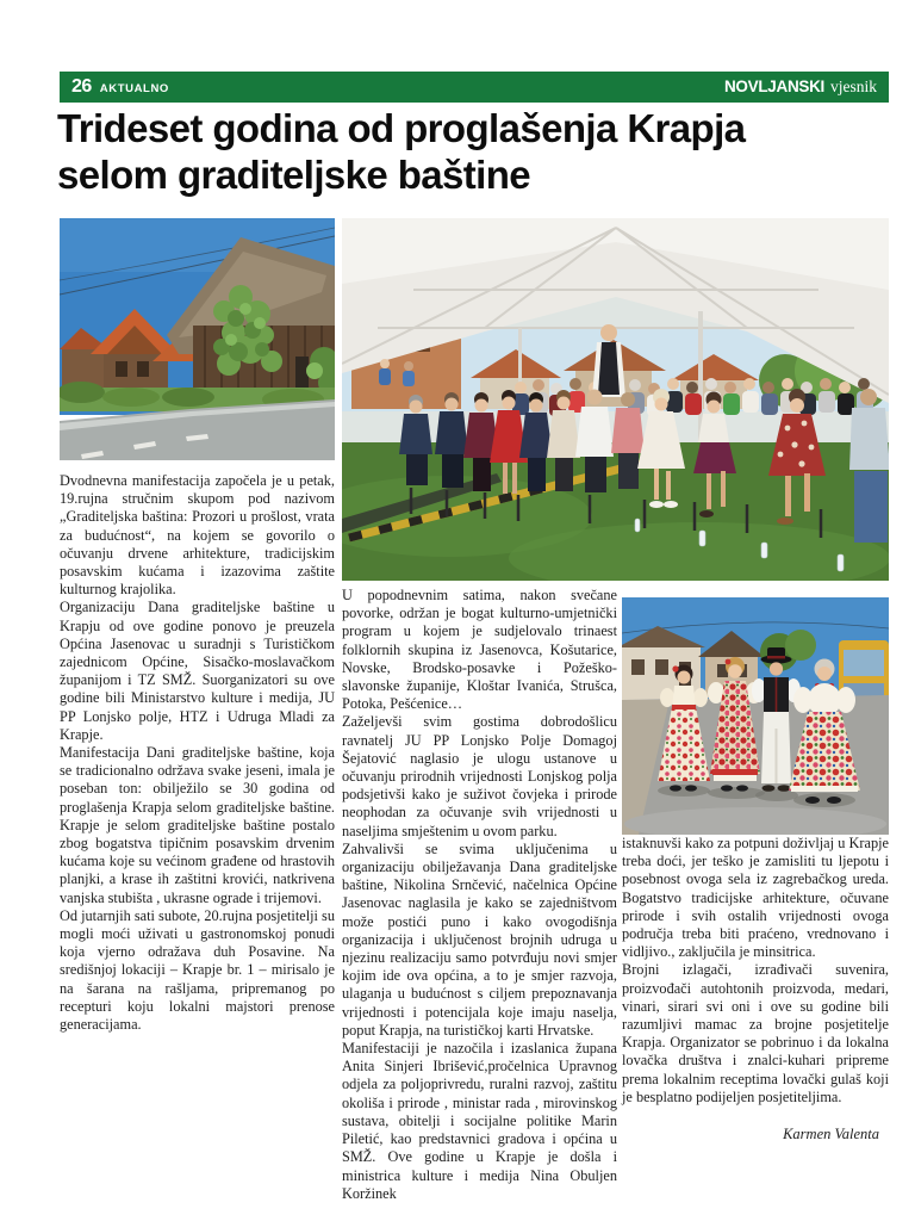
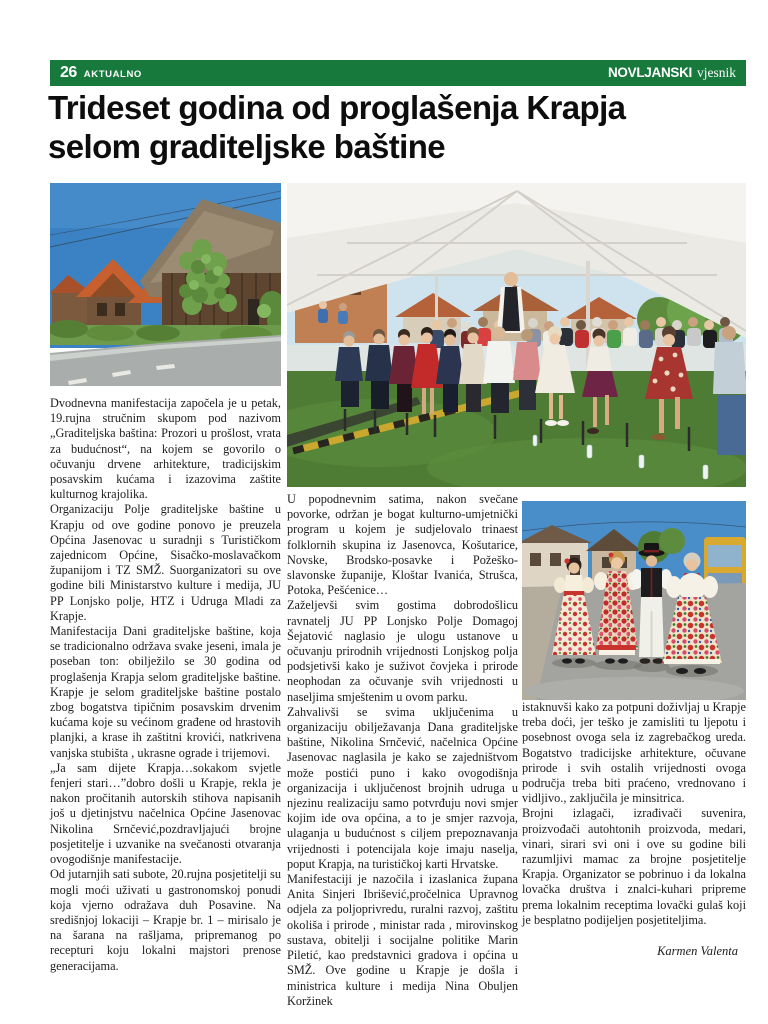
  26
  AKTUALNO
  NOVLJANSKI
  vjesnik
  Trideset godina od proglašenja Krapja
  selom graditeljske baštine
  Dvodnevna manifestacija započela je u petak, 19.rujna stručnim skupom pod nazivom „Graditeljska baština: Prozori u prošlost, vrata za budućnost“, na kojem se govorilo o očuvanju drvene arhitekture, tradicijskim posavskim kućama i izazovima zaštite kulturnog krajolika.
- Organizaciju Dana graditeljske baštine u Krapju od ove godine ponovo je preuzela Općina Jasenovac u suradnji s Turističkom zajednicom Općine, Sisačko-moslavačkom županijom i TZ SMŽ. Suorganizatori su ove godine bili Ministarstvo kulture i medija, JU PP Lonjsko polje, HTZ i Udruga Mladi za Krapje.
+ Organizaciju Polje graditeljske baštine u Krapju od ove godine ponovo je preuzela Općina Jasenovac u suradnji s Turističkom zajednicom Općine, Sisačko-moslavačkom županijom i TZ SMŽ. Suorganizatori su ove godine bili Ministarstvo kulture i medija, JU PP Lonjsko polje, HTZ i Udruga Mladi za Krapje.
  Manifestacija Dani graditeljske baštine, koja se tradicionalno održava svake jeseni, imala je poseban ton: obilježilo se 30 godina od proglašenja Krapja selom graditeljske baštine. Krapje je selom graditeljske baštine postalo zbog bogatstva tipičnim posavskim drvenim kućama koje su većinom građene od hrastovih planjki, a krase ih zaštitni krovići, natkrivena vanjska stubišta , ukrasne ograde i trijemovi.
+ „Ja sam dijete Krapja…sokakom svjetle fenjeri stari…”dobro došli u Krapje, rekla je nakon pročitanih autorskih stihova napisanih još u djetinjstvu načelnica Općine Jasenovac Nikolina Srnčević,pozdravljajući brojne posjetitelje i uzvanike na svečanosti otvaranja ovogodišnje manifestacije.
  Od jutarnjih sati subote, 20.rujna posjetitelji su mogli moći uživati u gastronomskoj ponudi koja vjerno odražava duh Posavine. Na središnjoj lokaciji – Krapje br. 1 – mirisalo je na šarana na rašljama, pripremanog po recepturi koju lokalni majstori prenose generacijama.
  U popodnevnim satima, nakon svečane povorke, održan je bogat kulturno-umjetnički program u kojem je sudjelovalo trinaest folklornih skupina iz Jasenovca, Košutarice, Novske, Brodsko-posavke i Požeško-slavonske županije, Kloštar Ivanića, Strušca, Potoka, Pešćenice…
  Zaželjevši svim gostima dobrodošlicu ravnatelj JU PP Lonjsko Polje Domagoj Šejatović naglasio je ulogu ustanove u očuvanju prirodnih vrijednosti Lonjskog polja podsjetivši kako je suživot čovjeka i prirode neophodan za očuvanje svih vrijednosti u naseljima smještenim u ovom parku.
  Zahvalivši se svima uključenima u organizaciju obilježavanja Dana graditeljske baštine, Nikolina Srnčević, načelnica Općine Jasenovac naglasila je kako se zajedništvom može postići puno i kako ovogodišnja organizacija i uključenost brojnih udruga u njezinu realizaciju samo potvrđuju novi smjer kojim ide ova općina, a to je smjer razvoja, ulaganja u budućnost s ciljem prepoznavanja vrijednosti i potencijala koje imaju naselja, poput Krapja, na turističkoj karti Hrvatske.
  Manifestaciji je nazočila i izaslanica župana Anita Sinjeri Ibrišević,pročelnica Upravnog odjela za poljoprivredu, ruralni razvoj, zaštitu okoliša i prirode , ministar rada , mirovinskog sustava, obitelji i socijalne politike Marin Piletić, kao predstavnici gradova i općina u SMŽ. Ove godine u Krapje je došla i ministrica kulture i medija Nina Obuljen Koržinek
  istaknuvši kako za potpuni doživljaj u Krapje treba doći, jer teško je zamisliti tu ljepotu i posebnost ovoga sela iz zagrebačkog ureda. Bogatstvo tradicijske arhitekture, očuvane prirode i svih ostalih vrijednosti ovoga područja treba biti praćeno, vrednovano i vidljivo., zaključila je minsitrica.
  Brojni izlagači, izrađivači suvenira, proizvođači autohtonih proizvoda, medari, vinari, sirari svi oni i ove su godine bili razumljivi mamac za brojne posjetitelje Krapja. Organizator se pobrinuo i da lokalna lovačka društva i znalci-kuhari pripreme prema lokalnim receptima lovački gulaš koji je besplatno podijeljen posjetiteljima.
  Karmen Valenta
